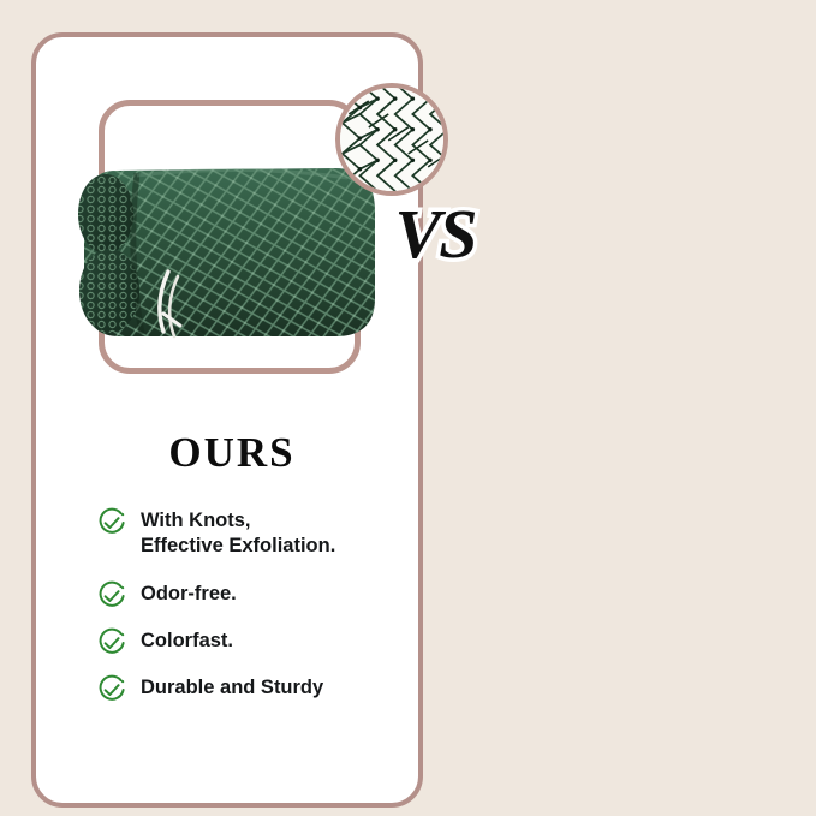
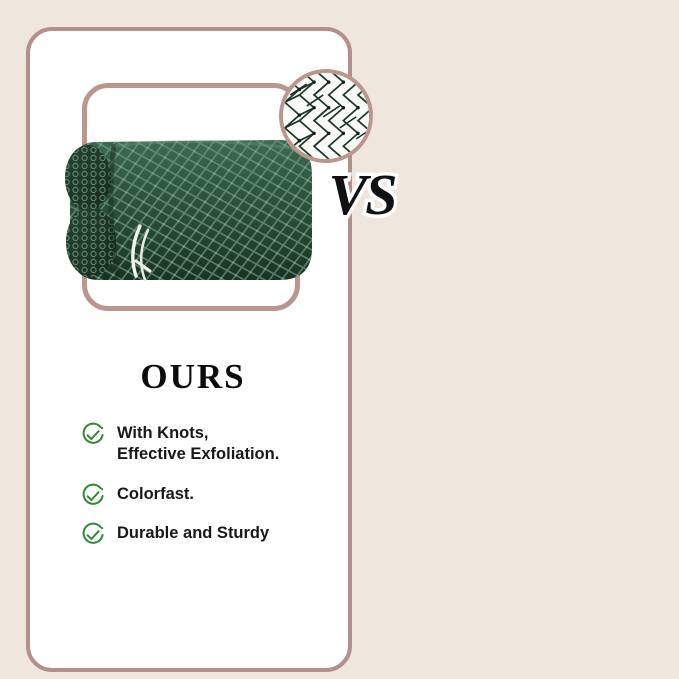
  OURS
  With Knots,
  Effective Exfoliation.
- Odor-free.
  Colorfast.
  Durable and Sturdy
  VS
